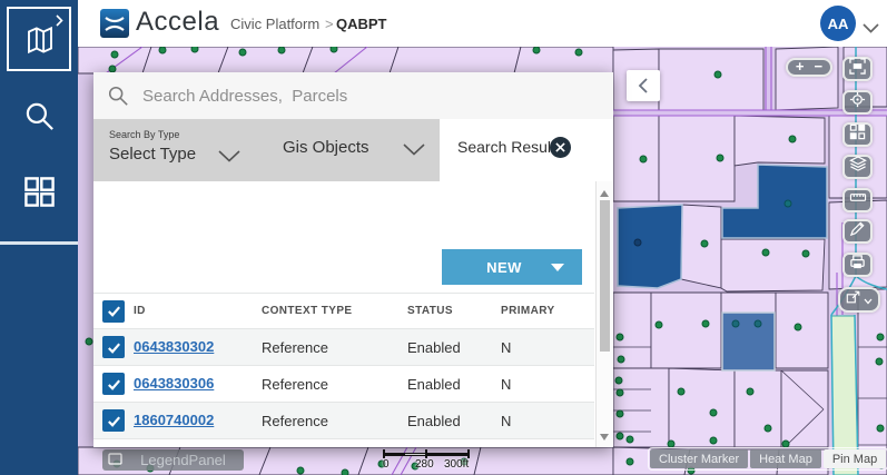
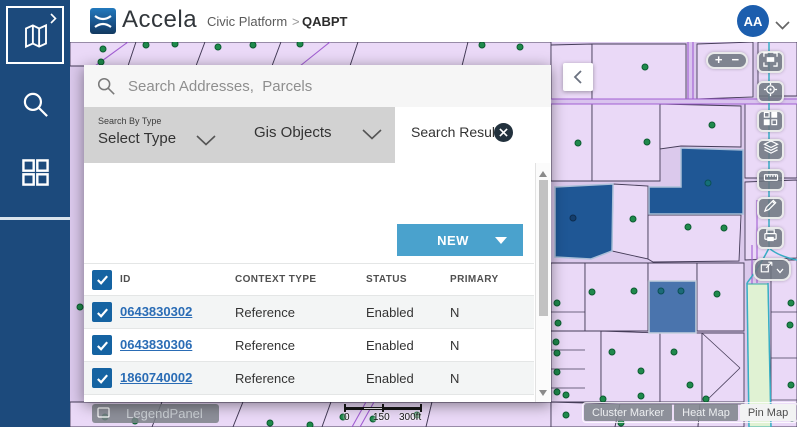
  +
  −
  LegendPanel
  0
- 280
+ 150
  300ft
  Cluster Marker
  Heat Map
  Pin Map
  Search Addresses, Parcels
  Search By Type
  Select Type
  Gis Objects
  Search Resu
  NEW
  ID
  CONTEXT TYPE
  STATUS
  PRIMARY
  0643830302
  Reference
  Enabled
  N
  0643830306
  Reference
  Enabled
  N
  1860740002
  Reference
  Enabled
  N
  Accela
  Civic Platform
  >
  QABPT
  AA
